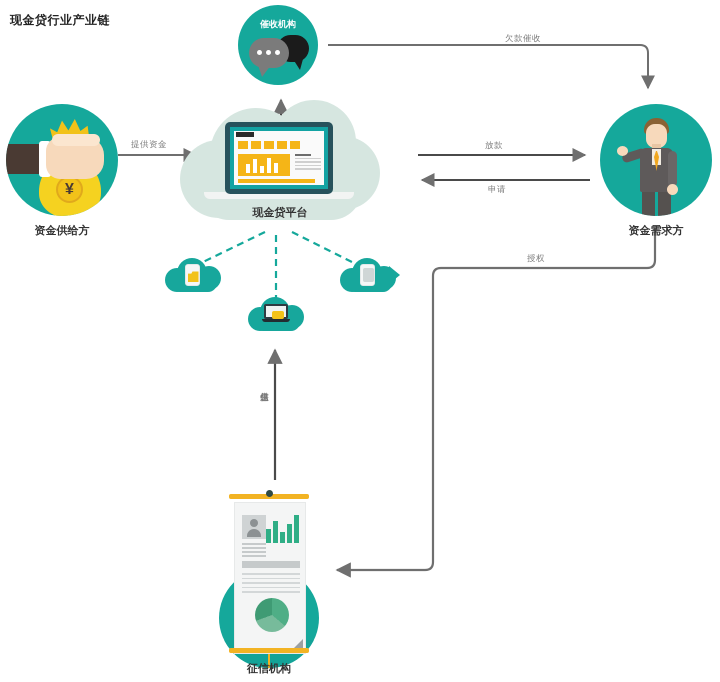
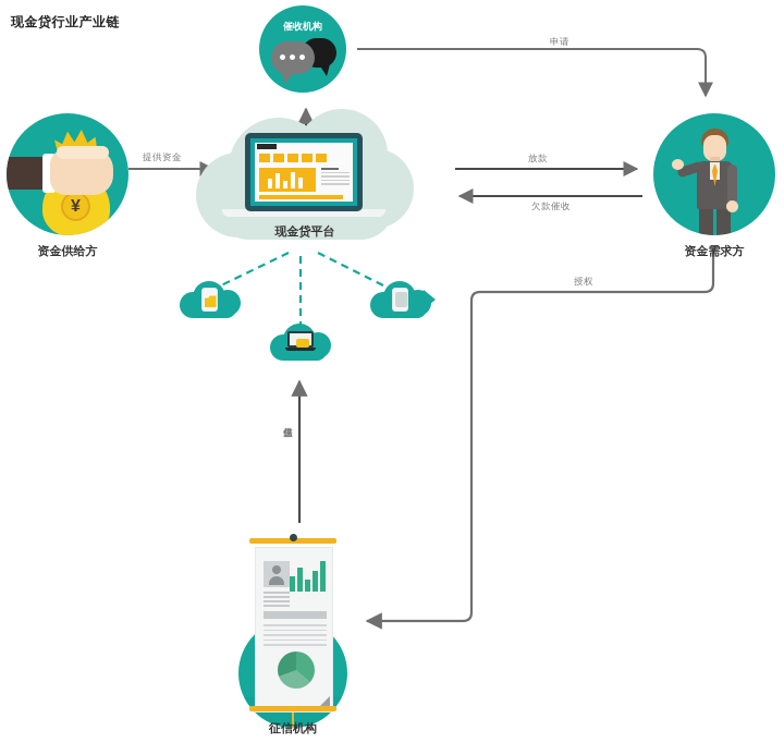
  现金贷行业产业链
  提供资金
- 欠款催收
+ 申请
  放款
- 申请
+ 欠款催收
  授权
  ¥
  资金供给方
  催收机构
  现金贷平台
  资金需求方
  征信机构
